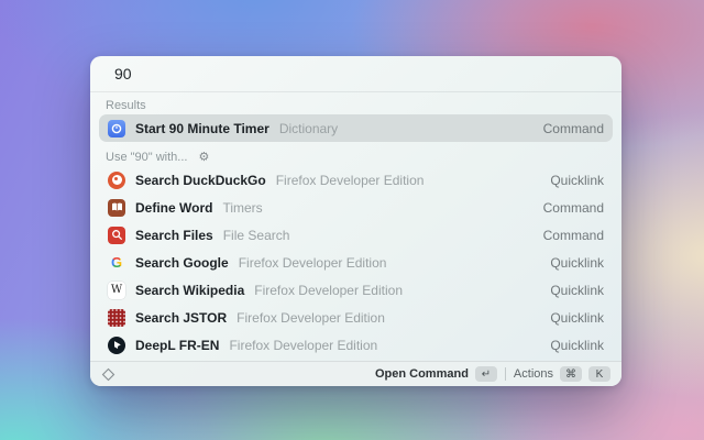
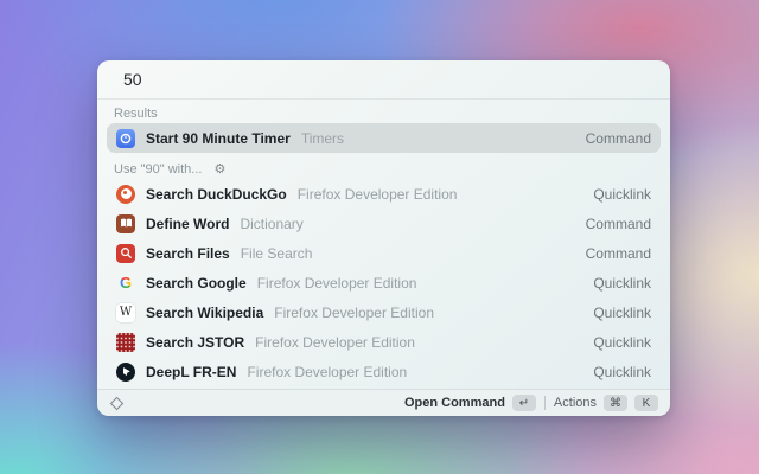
- 90
+ 50
  Results
  Start 90 Minute Timer
- Dictionary
+ Timers
  Command
  Use "90" with...
  ⚙
  Search DuckDuckGo
  Firefox Developer Edition
  Quicklink
  Define Word
- Timers
+ Dictionary
  Command
  Search Files
  File Search
  Command
  G
  Search Google
  Firefox Developer Edition
  Quicklink
  W
  Search Wikipedia
  Firefox Developer Edition
  Quicklink
  Search JSTOR
  Firefox Developer Edition
  Quicklink
  DeepL FR-EN
  Firefox Developer Edition
  Quicklink
  Open Command
  ↵
  Actions
  ⌘
  K
